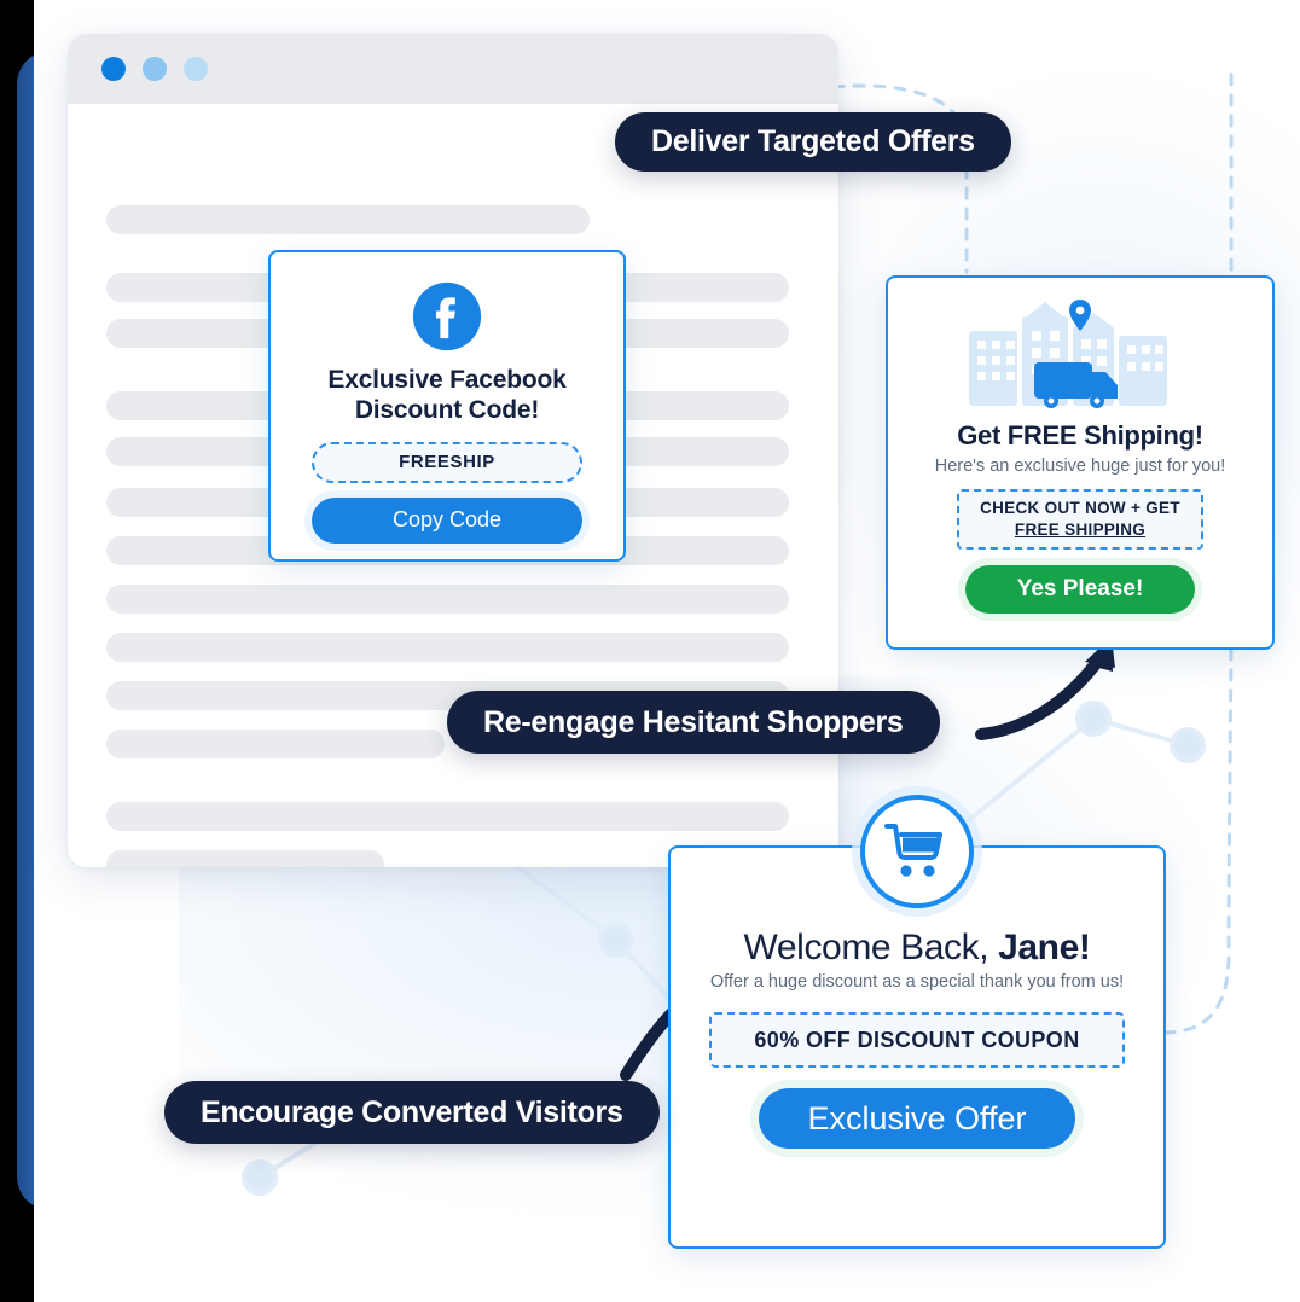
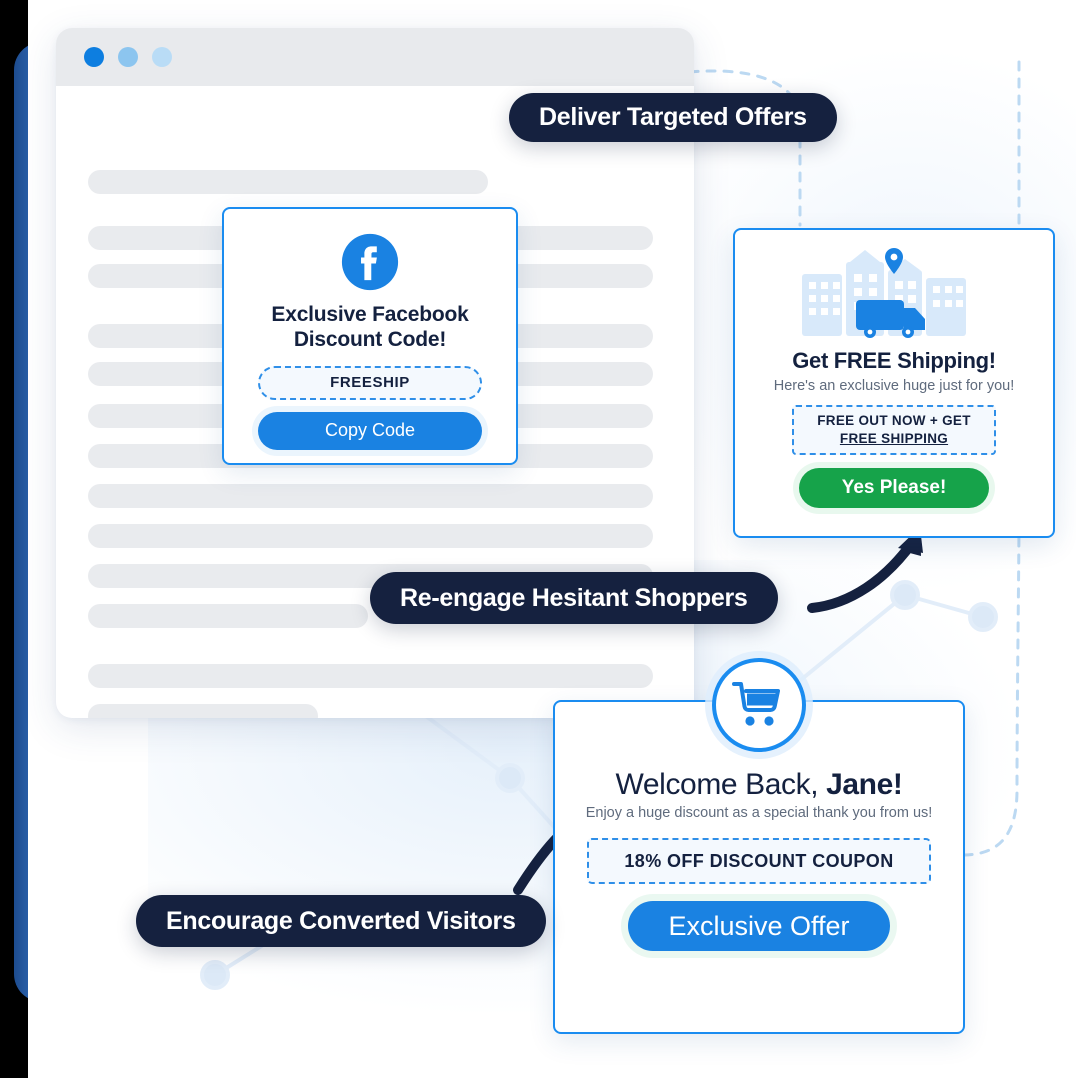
  Exclusive Facebook
  Discount Code!
  FREESHIP
  Copy Code
  Get FREE Shipping!
  Here's an exclusive huge just for you!
- CHECK OUT NOW + GET
+ FREE OUT NOW + GET
  FREE SHIPPING
  Yes Please!
  Welcome Back, Jane!
- Offer a huge discount as a special thank you from us!
+ Enjoy a huge discount as a special thank you from us!
- 60% OFF DISCOUNT COUPON
+ 18% OFF DISCOUNT COUPON
  Exclusive Offer
  Deliver Targeted Offers
  Re-engage Hesitant Shoppers
  Encourage Converted Visitors
